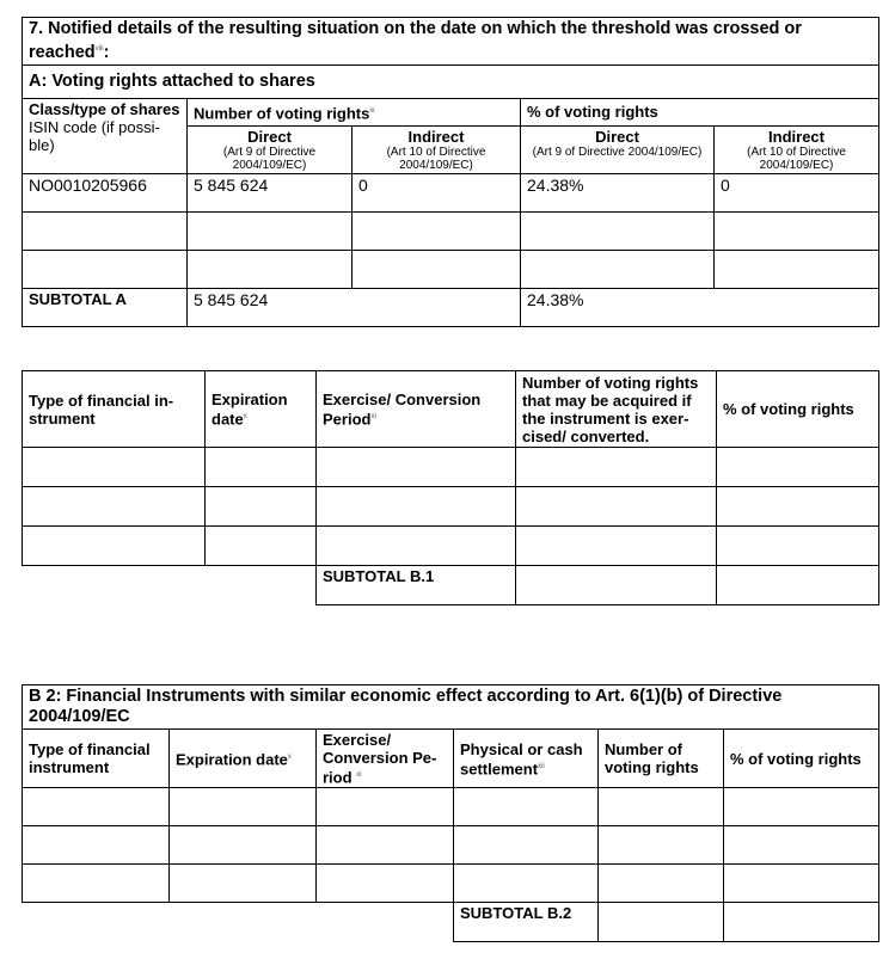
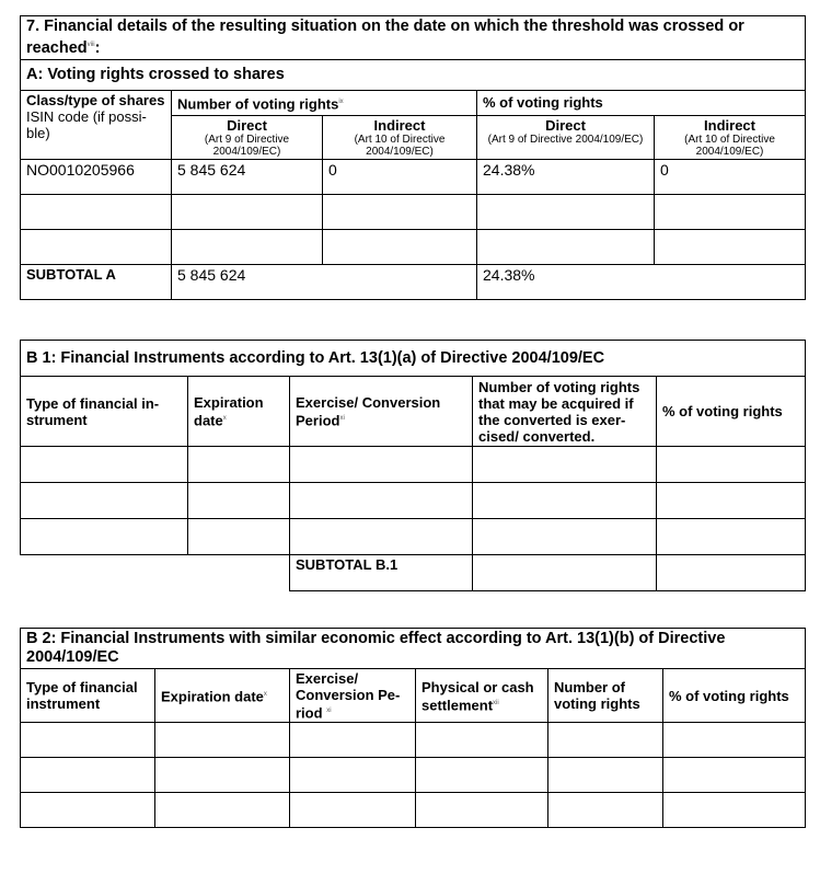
- 7. Notified details of the resulting situation on the date on which the threshold was crossed or reached :
+ 7. Financial details of the resulting situation on the date on which the threshold was crossed or reached :
- A: Voting rights attached to shares
+ A: Voting rights crossed to shares
  Class/type of shares ISIN code (if possi-ble)	Number of voting rights	% of voting rights
  Direct (Art 9 of Directive 2004/109/EC)	Indirect (Art 10 of Directive 2004/109/EC)	Direct (Art 9 of Directive 2004/109/EC)	Indirect (Art 10 of Directive 2004/109/EC)
  NO0010205966	5 845 624	0	24.38%	0
  SUBTOTAL A	5 845 624	24.38%
+ B 1: Financial Instruments according to Art. 13(1)(a) of Directive 2004/109/EC
- Type of financial in-strument	Expiration date	Exercise/ Conversion Period	Number of voting rights that may be acquired if the instrument is exer-cised/ converted.	% of voting rights
+ Type of financial in-strument	Expiration date	Exercise/ Conversion Period	Number of voting rights that may be acquired if the converted is exer-cised/ converted.	% of voting rights
  	SUBTOTAL B.1
- B 2: Financial Instruments with similar economic effect according to Art. 6(1)(b) of Directive 2004/109/EC
+ B 2: Financial Instruments with similar economic effect according to Art. 13(1)(b) of Directive 2004/109/EC
  Type of financial instrument	Expiration date	Exercise/ Conversion Pe-riod	Physical or cash settlement	Number of voting rights	% of voting rights
- 	SUBTOTAL B.2
